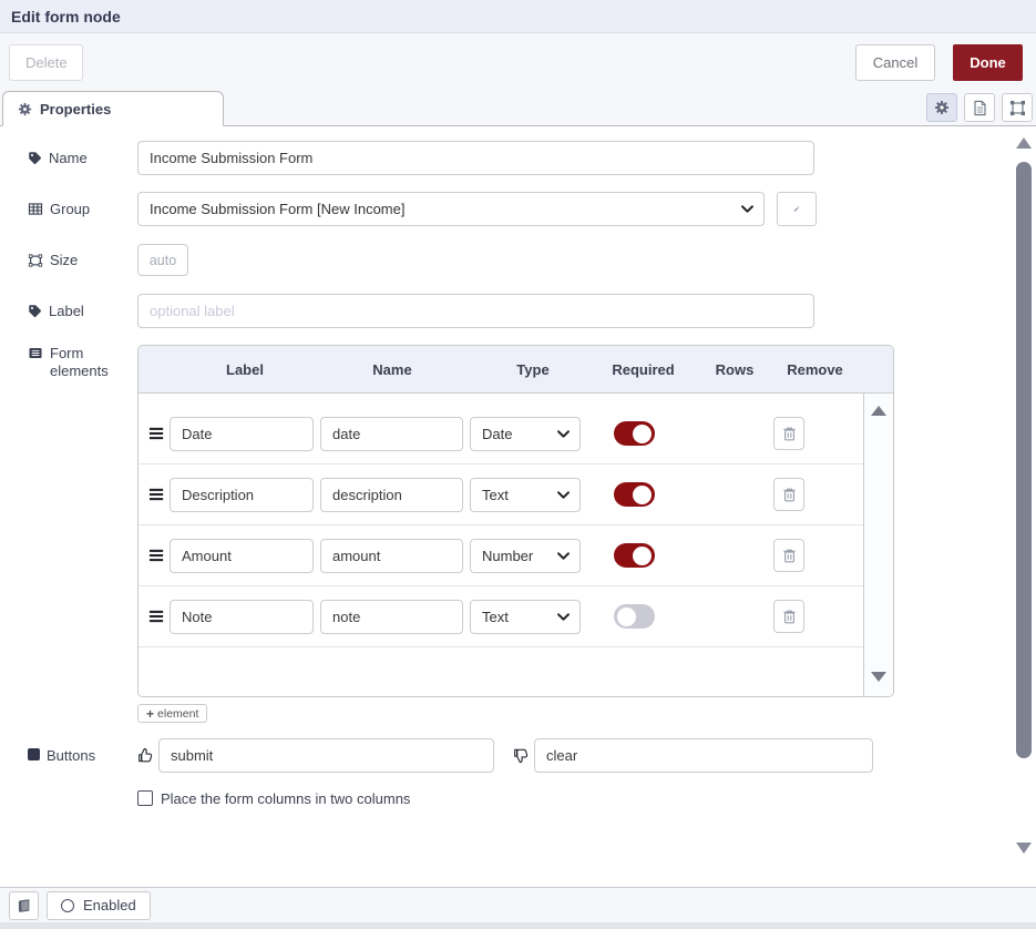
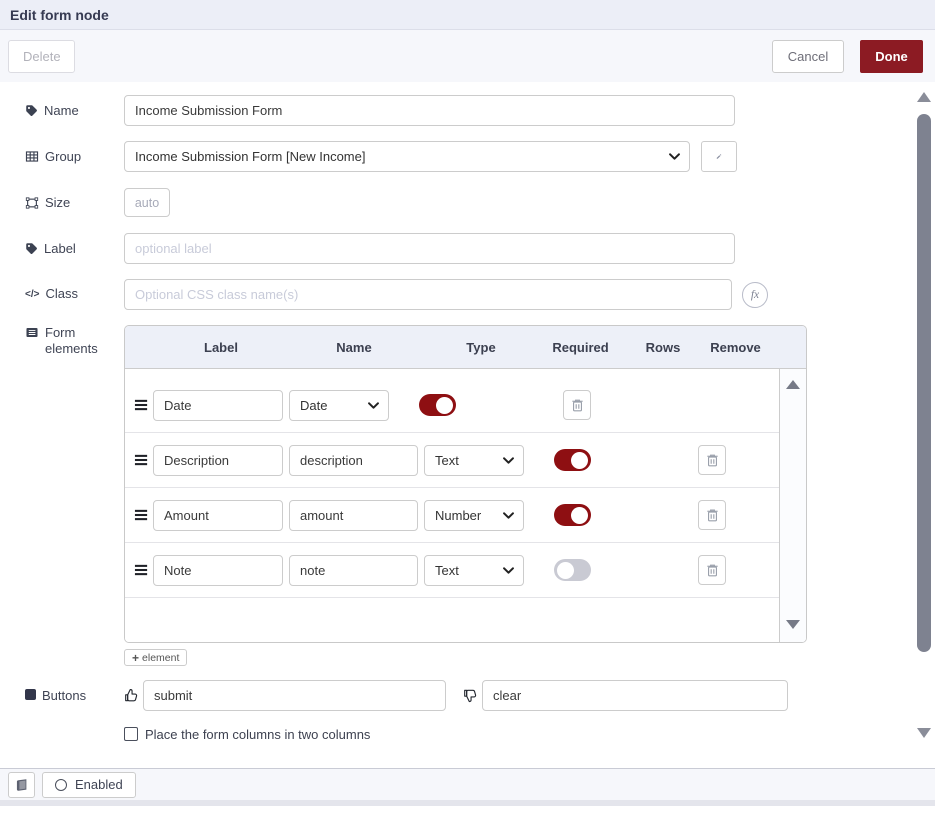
  Edit form node
  Delete
  Cancel
  Done
- Properties
  Name
  Income Submission Form
  Group
  Income Submission Form [New Income]
  Size
  auto
  Label
  optional label
+ </>
+ Class
+ Optional CSS class name(s)
+ fx
  Form elements
  Label
  Name
  Type
  Required
  Rows
  Remove
  Date
- date
  Date
  Description
  description
  Text
  Amount
  amount
  Number
  Note
  note
  Text
  +
  element
  Buttons
  submit
  clear
  Place the form columns in two columns
  Enabled
